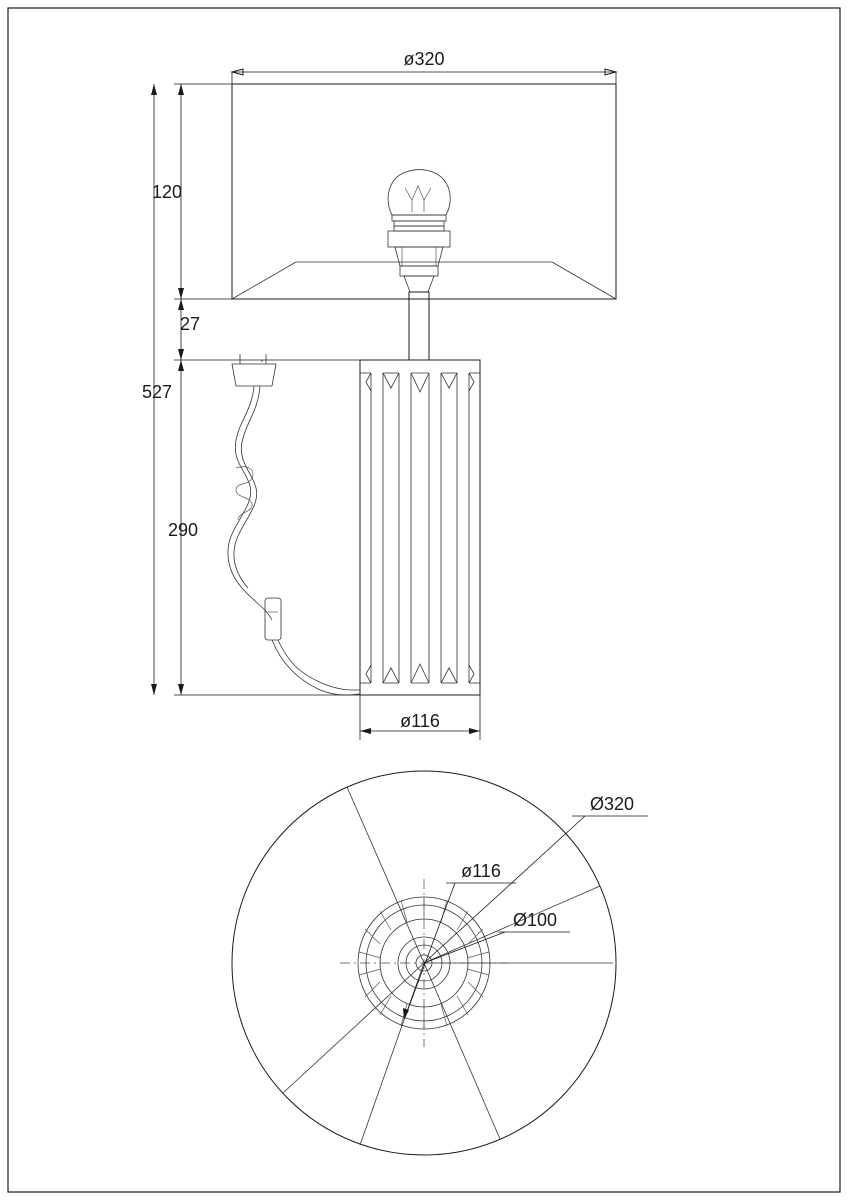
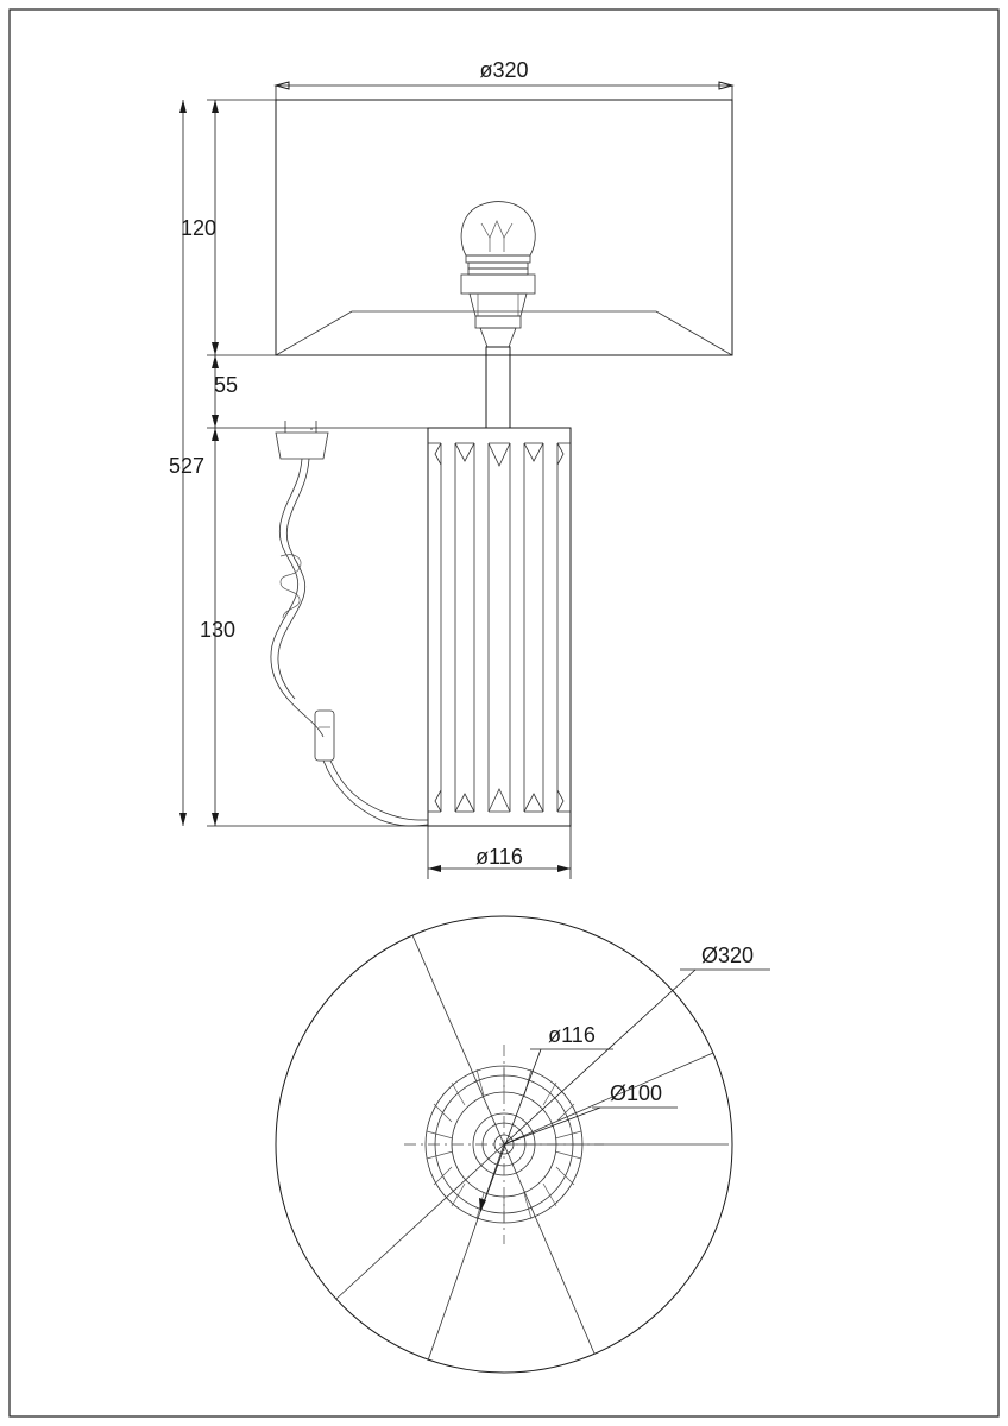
  120
- 27
+ 55
- 290
+ 130
  527
  ø116
  ø320
  Ø320
  ø116
  Ø100
